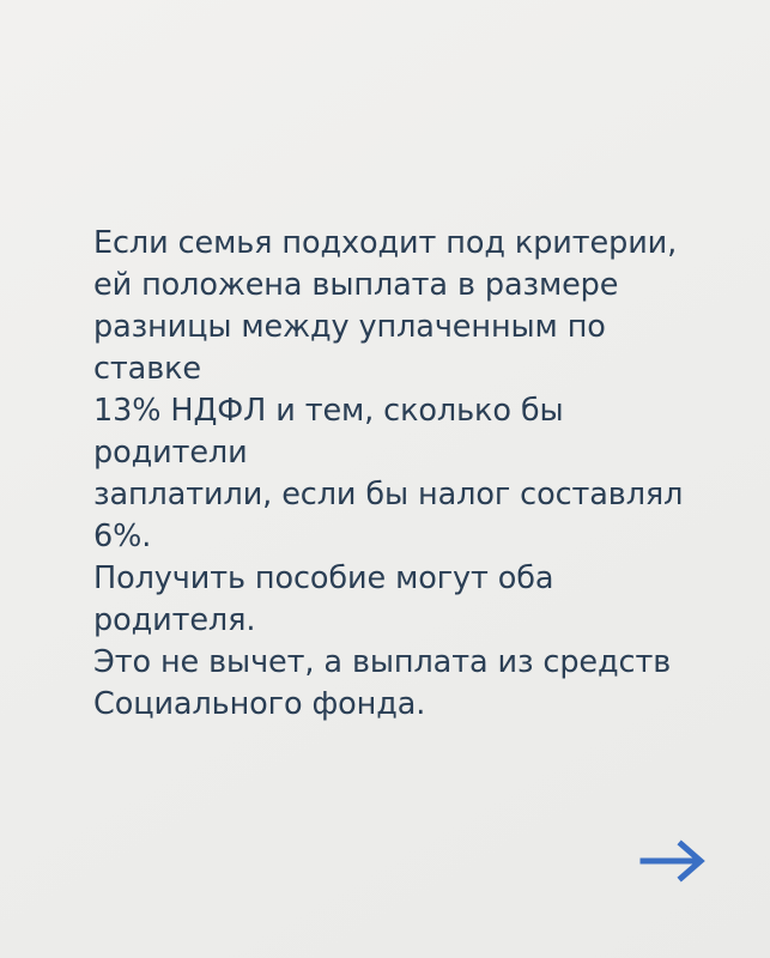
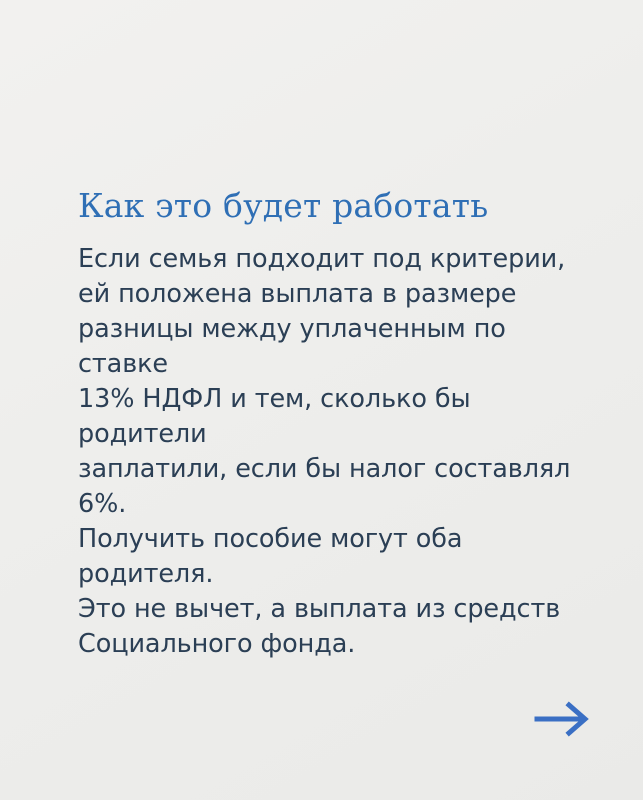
+ Как это будет работать
  Если семья подходит под критерии,
  ей положена выплата в размере
  разницы между уплаченным по ставке
  13% НДФЛ и тем, сколько бы родители
  заплатили, если бы налог составлял 6%.
  Получить пособие могут оба родителя.
  Это не вычет, а выплата из средств
  Социального фонда.
